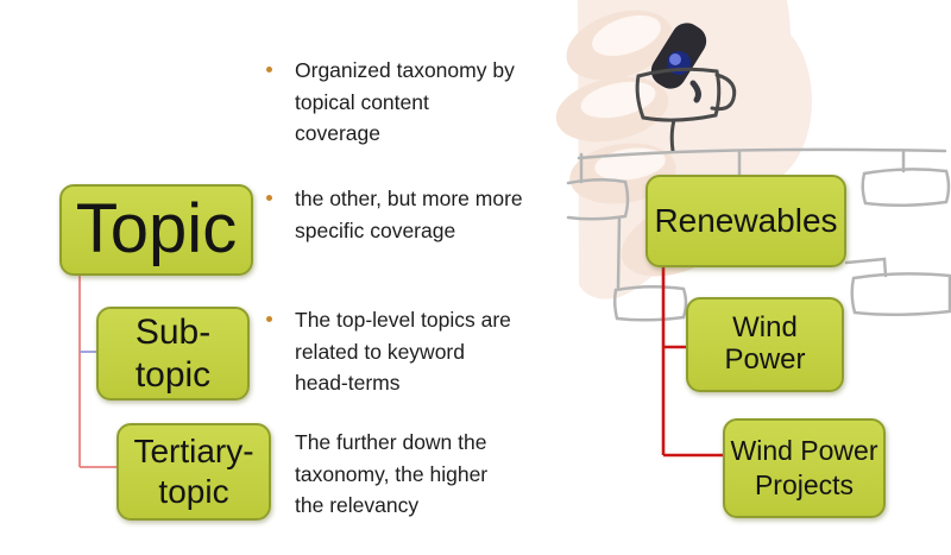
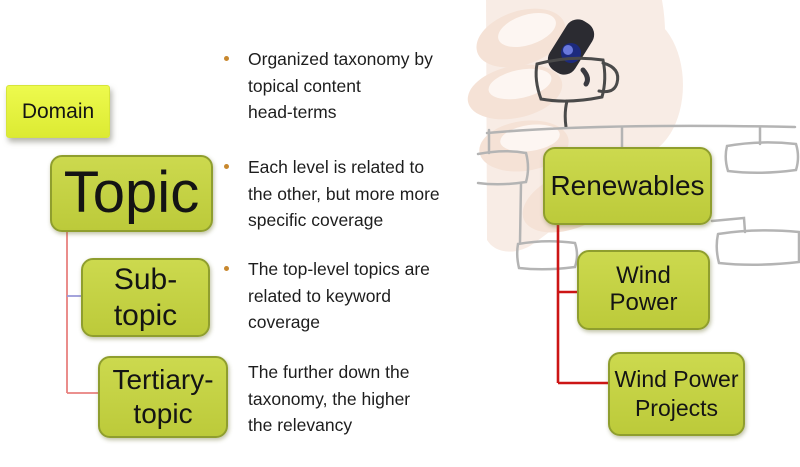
+ Domain
  Topic
  Sub-
  topic
  Tertiary-
  topic
  Renewables
  Wind Power
  Wind Power
  Projects
  Organized taxonomy by
  topical content
- coverage
+ head-terms
+ Each level is related to
  the other, but more more
  specific coverage
  The top-level topics are
  related to keyword
- head-terms
+ coverage
  The further down the
  taxonomy, the higher
  the relevancy
